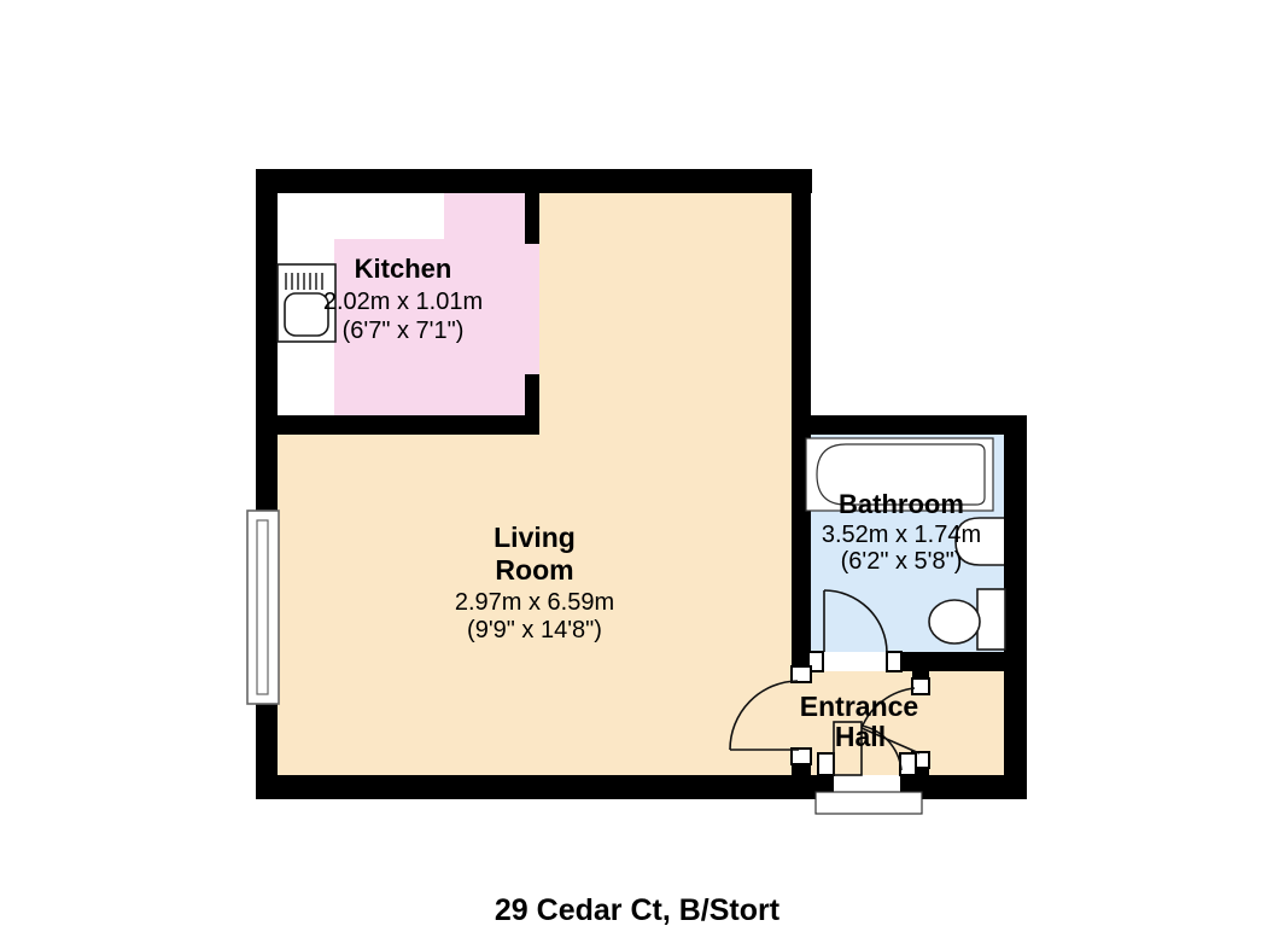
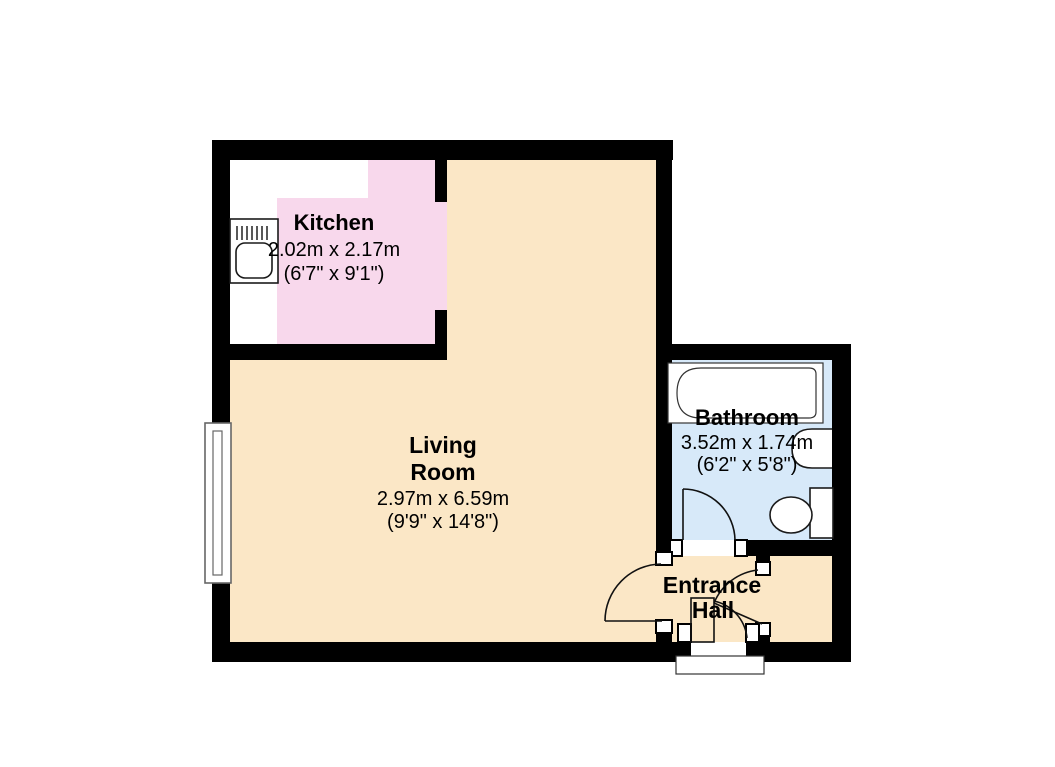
  Kitchen
- 2.02m x 1.01m
+ 2.02m x 2.17m
- (6'7" x 7'1")
+ (6'7" x 9'1")
  Living
  Room
  2.97m x 6.59m
  (9'9" x 14'8")
  Bathroom
  3.52m x 1.74m
  (6'2" x 5'8")
  Entrance
  Hall
- 29 Cedar Ct, B/Stort
